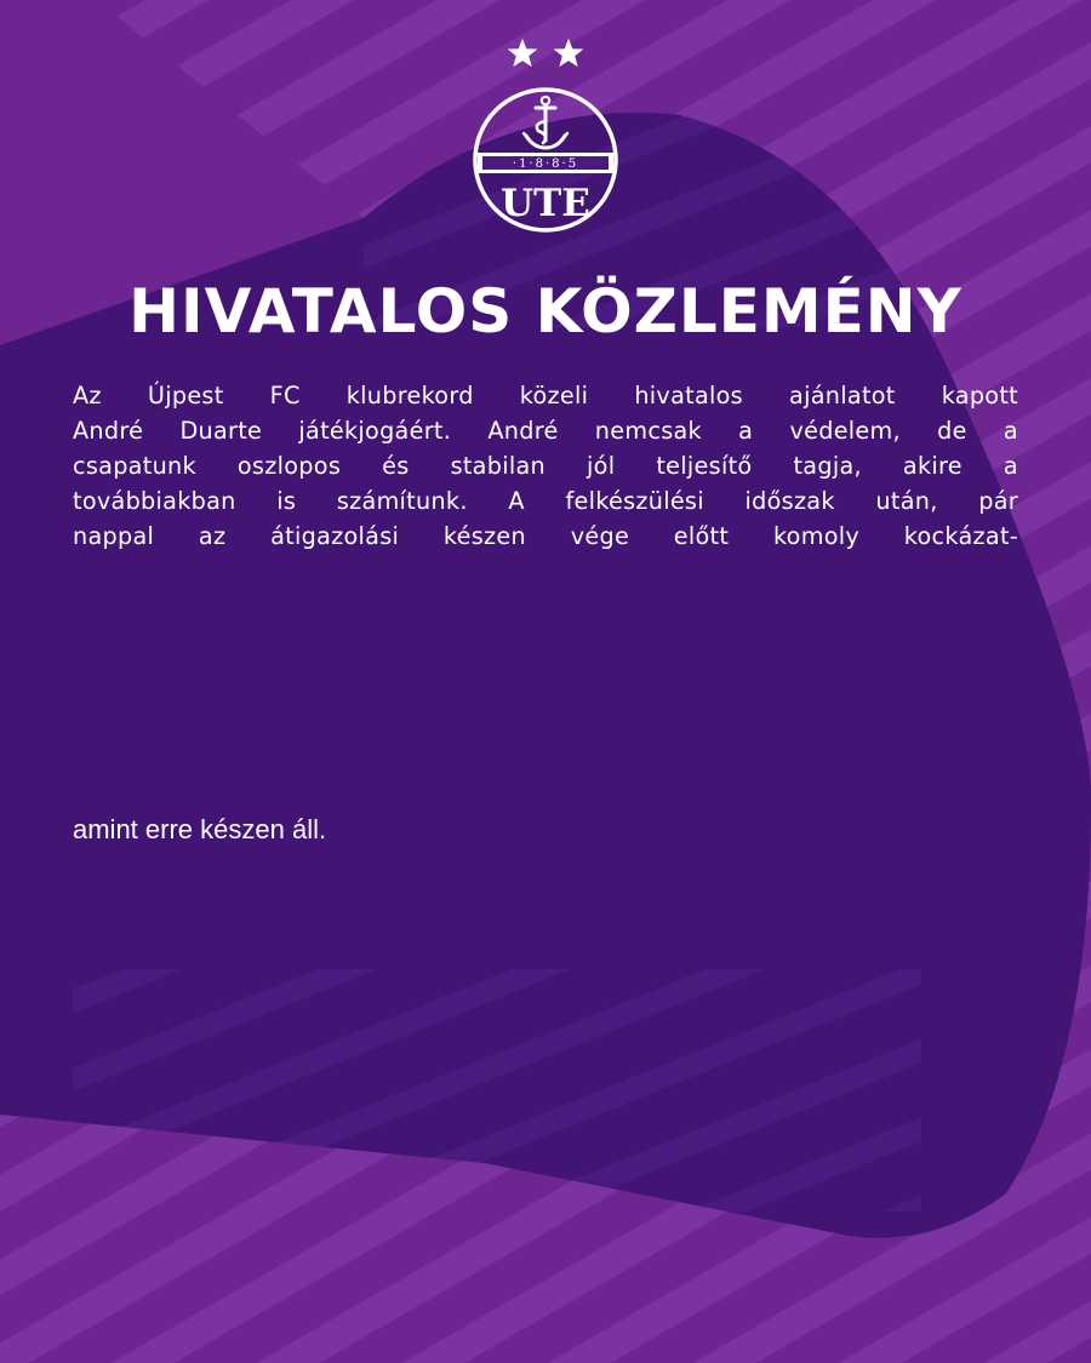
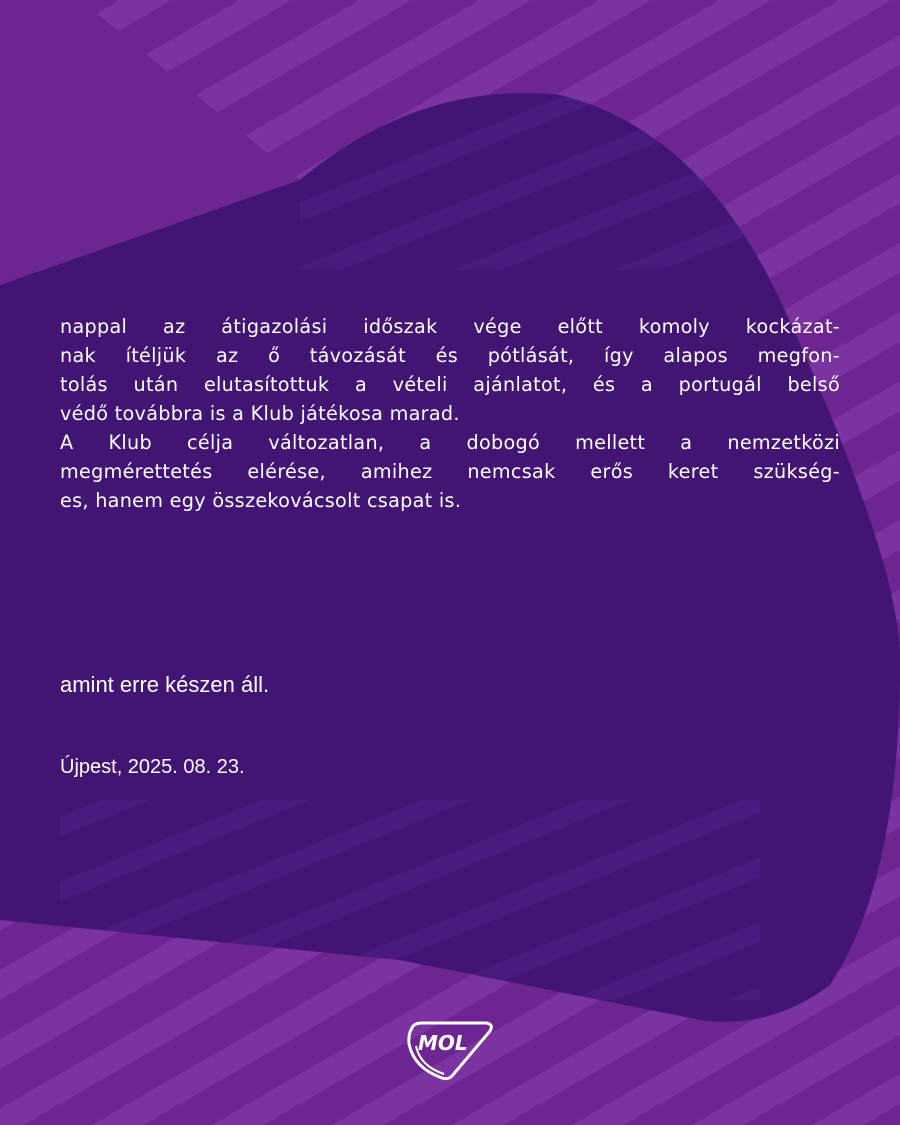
- ·1·8·8·5
- UTE
- HIVATALOS KÖZLEMÉNY
- Az Újpest FC klubrekord közeli hivatalos ajánlatot kapott
- André Duarte játékjogáért. André nemcsak a védelem, de a
- csapatunk oszlopos és stabilan jól teljesítő tagja, akire a
- továbbiakban is számítunk. A felkészülési időszak után, pár
- nappal az átigazolási készen vége előtt komoly kockázat-
+ nappal az átigazolási időszak vége előtt komoly kockázat-
+ nak ítéljük az ő távozását és pótlását, így alapos megfon-
+ tolás után elutasítottuk a vételi ajánlatot, és a portugál belső
+ védő továbbra is a Klub játékosa marad.
+ A Klub célja változatlan, a dobogó mellett a nemzetközi
+ megmérettetés elérése, amihez nemcsak erős keret szükség-
+ es, hanem egy összekovácsolt csapat is.
  amint erre készen áll.
+ Újpest, 2025. 08. 23.
+ MOL
